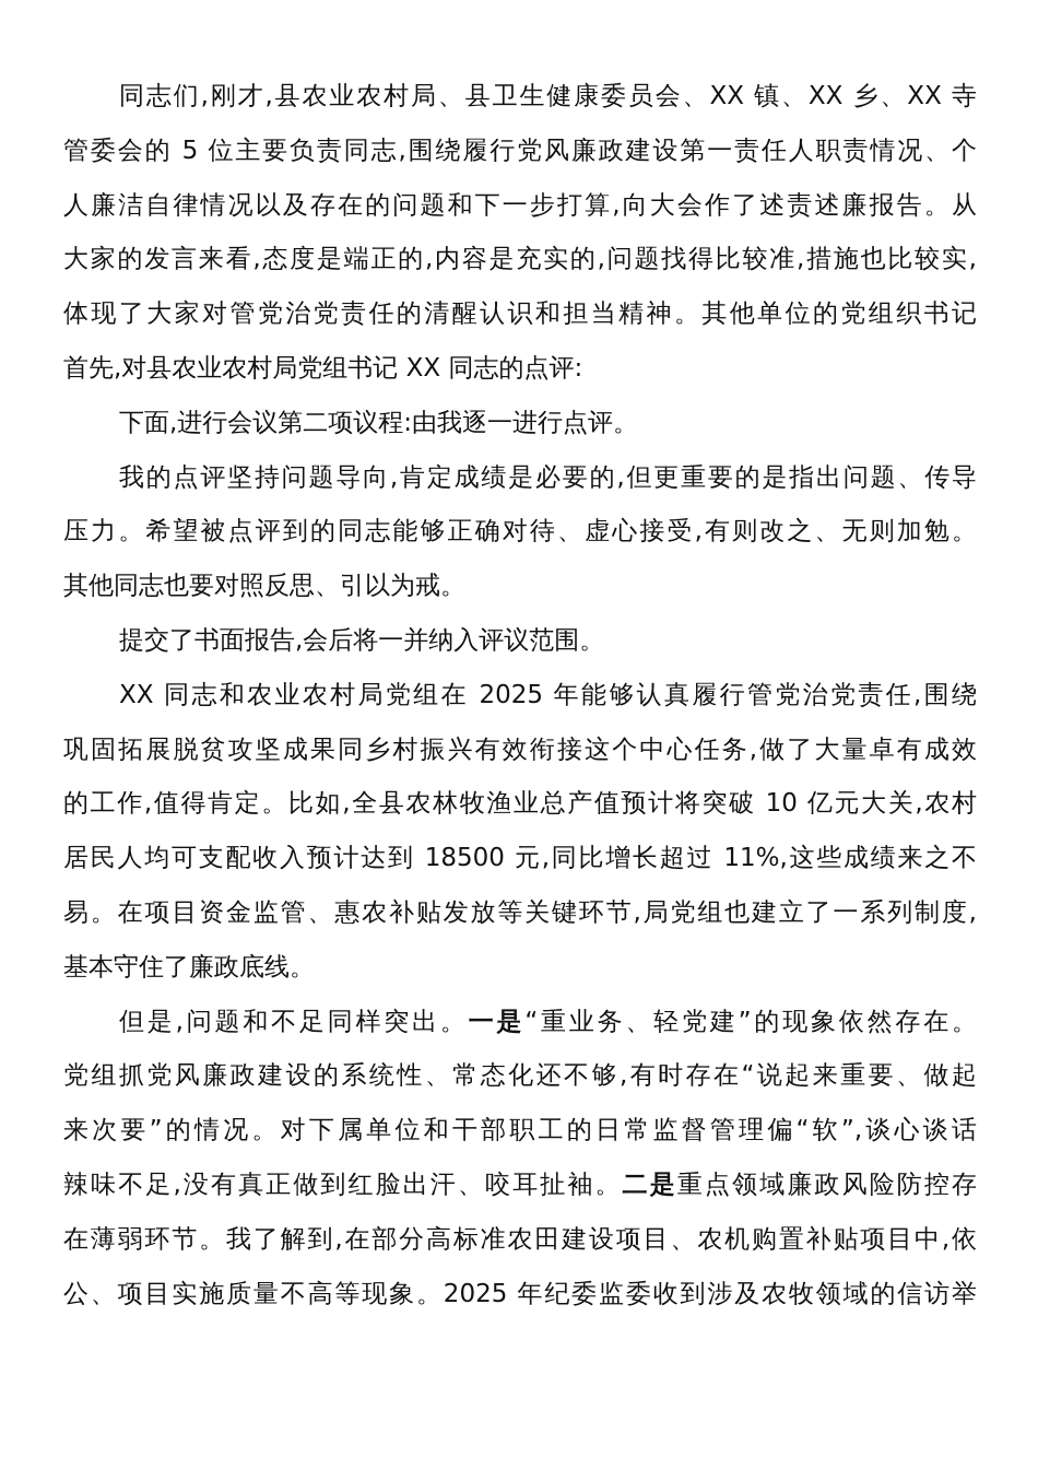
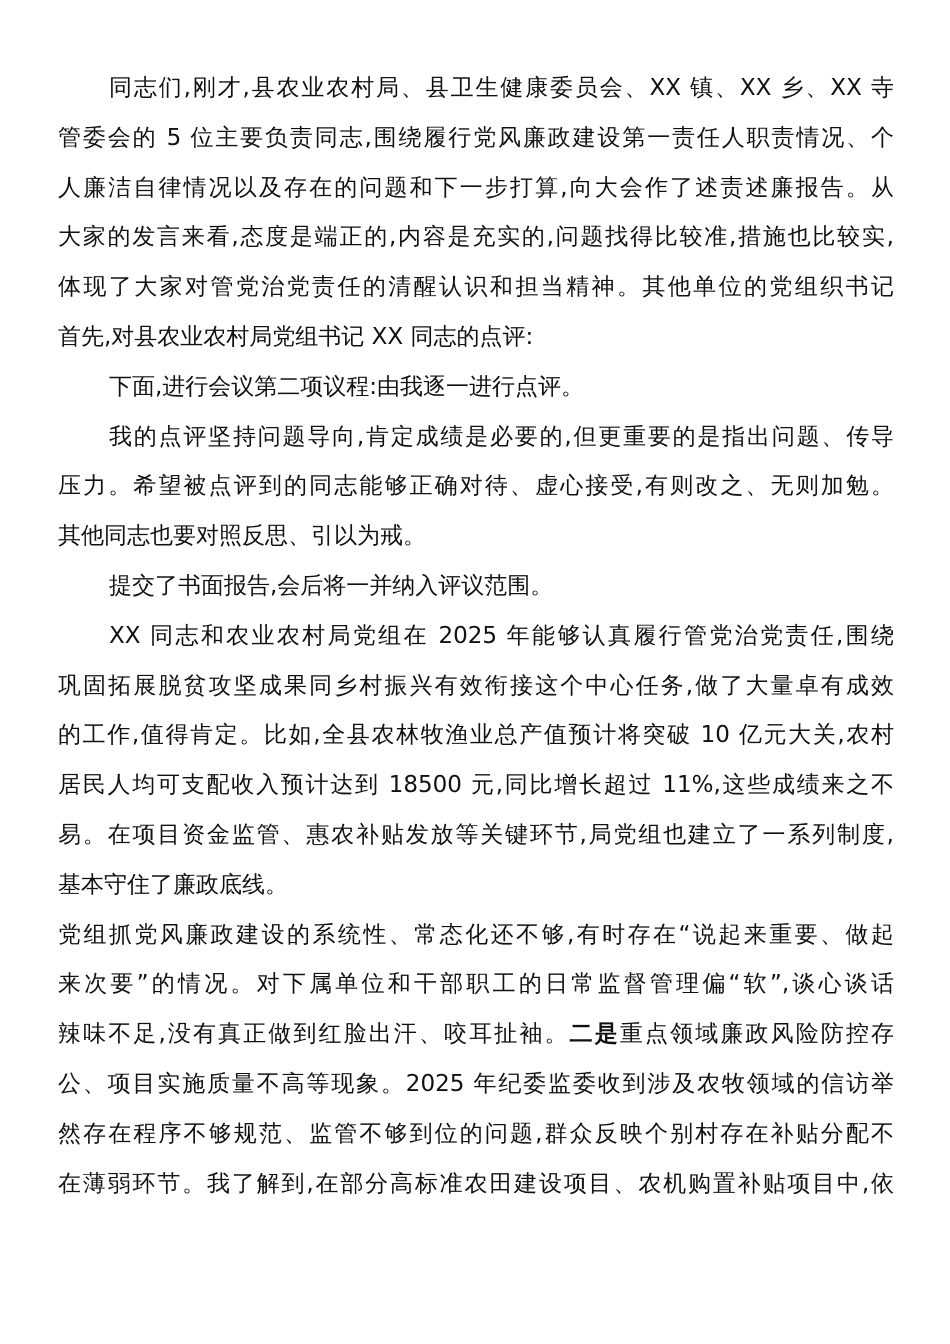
  同志们,刚才,县农业农村局、县卫生健康委员会、XX 镇、XX 乡、XX 寺
  管委会的 5 位主要负责同志,围绕履行党风廉政建设第一责任人职责情况、个
  人廉洁自律情况以及存在的问题和下一步打算,向大会作了述责述廉报告。从
  大家的发言来看,态度是端正的,内容是充实的,问题找得比较准,措施也比较实,
  体现了大家对管党治党责任的清醒认识和担当精神。其他单位的党组织书记
  首先,对县农业农村局党组书记 XX 同志的点评:
  下面,进行会议第二项议程:由我逐一进行点评。
  我的点评坚持问题导向,肯定成绩是必要的,但更重要的是指出问题、传导
  压力。希望被点评到的同志能够正确对待、虚心接受,有则改之、无则加勉。
  其他同志也要对照反思、引以为戒。
  提交了书面报告,会后将一并纳入评议范围。
  XX 同志和农业农村局党组在 2025 年能够认真履行管党治党责任,围绕
  巩固拓展脱贫攻坚成果同乡村振兴有效衔接这个中心任务,做了大量卓有成效
  的工作,值得肯定。比如,全县农林牧渔业总产值预计将突破 10 亿元大关,农村
  居民人均可支配收入预计达到 18500 元,同比增长超过 11%,这些成绩来之不
  易。在项目资金监管、惠农补贴发放等关键环节,局党组也建立了一系列制度,
  基本守住了廉政底线。
- 但是,问题和不足同样突出。一是“重业务、轻党建”的现象依然存在。
  党组抓党风廉政建设的系统性、常态化还不够,有时存在“说起来重要、做起
  来次要”的情况。对下属单位和干部职工的日常监督管理偏“软”,谈心谈话
  辣味不足,没有真正做到红脸出汗、咬耳扯袖。二是重点领域廉政风险防控存
- 在薄弱环节。我了解到,在部分高标准农田建设项目、农机购置补贴项目中,依
+ 公、项目实施质量不高等现象。2025 年纪委监委收到涉及农牧领域的信访举
+ 然存在程序不够规范、监管不够到位的问题,群众反映个别村存在补贴分配不
- 公、项目实施质量不高等现象。2025 年纪委监委收到涉及农牧领域的信访举
+ 在薄弱环节。我了解到,在部分高标准农田建设项目、农机购置补贴项目中,依
